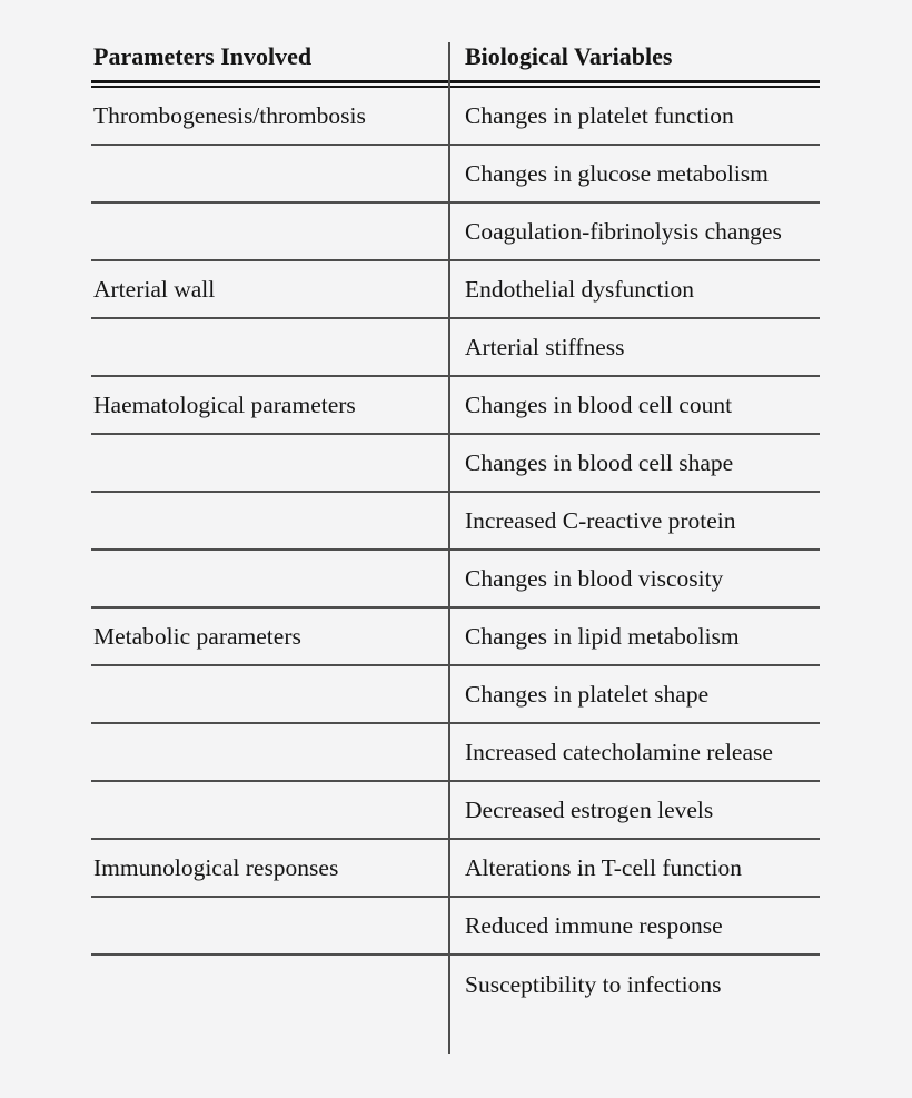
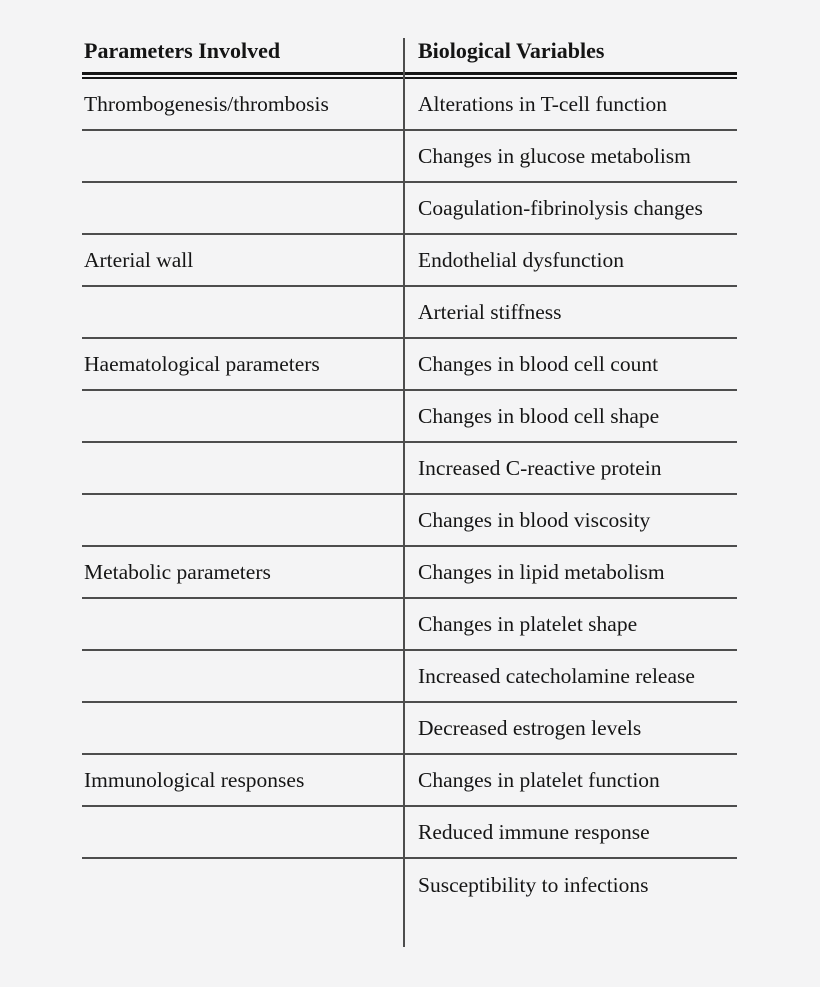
  Parameters Involved
  Biological Variables
  Thrombogenesis/thrombosis
- Changes in platelet function
+ Alterations in T-cell function
  Changes in glucose metabolism
  Coagulation-fibrinolysis changes
  Arterial wall
  Endothelial dysfunction
  Arterial stiffness
  Haematological parameters
  Changes in blood cell count
  Changes in blood cell shape
  Increased C-reactive protein
  Changes in blood viscosity
  Metabolic parameters
  Changes in lipid metabolism
  Changes in platelet shape
  Increased catecholamine release
  Decreased estrogen levels
  Immunological responses
- Alterations in T-cell function
+ Changes in platelet function
  Reduced immune response
  Susceptibility to infections
